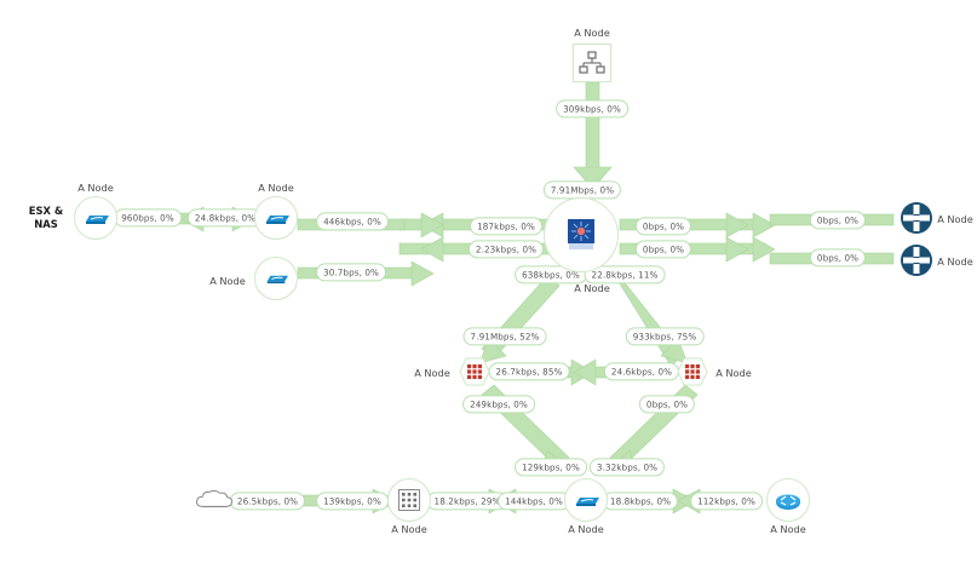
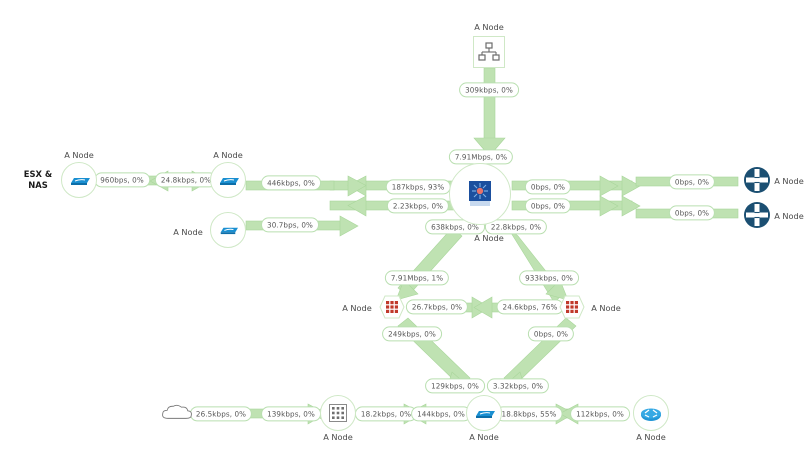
  A Node
  A Node
  A Node
  ESX &
  NAS
  A Node
  A Node
  A Node
  A Node
  A Node
  A Node
  A Node
  A Node
  A Node
  309kbps, 0%
  7.91Mbps, 0%
  960bps, 0%
  24.8kbps, 0%
  446kbps, 0%
  30.7bps, 0%
- 187kbps, 0%
+ 187kbps, 93%
  2.23kbps, 0%
  0bps, 0%
  0bps, 0%
  0bps, 0%
  0bps, 0%
  638kbps, 0%
- 22.8kbps, 11%
+ 22.8kbps, 0%
- 7.91Mbps, 52%
+ 7.91Mbps, 1%
- 933kbps, 75%
+ 933kbps, 0%
- 26.7kbps, 85%
+ 26.7kbps, 0%
- 24.6kbps, 0%
+ 24.6kbps, 76%
  249kbps, 0%
  0bps, 0%
  129kbps, 0%
  3.32kbps, 0%
  26.5kbps, 0%
  139kbps, 0%
- 18.2kbps, 29%
+ 18.2kbps, 0%
  144kbps, 0%
- 18.8kbps, 0%
+ 18.8kbps, 55%
  112kbps, 0%
